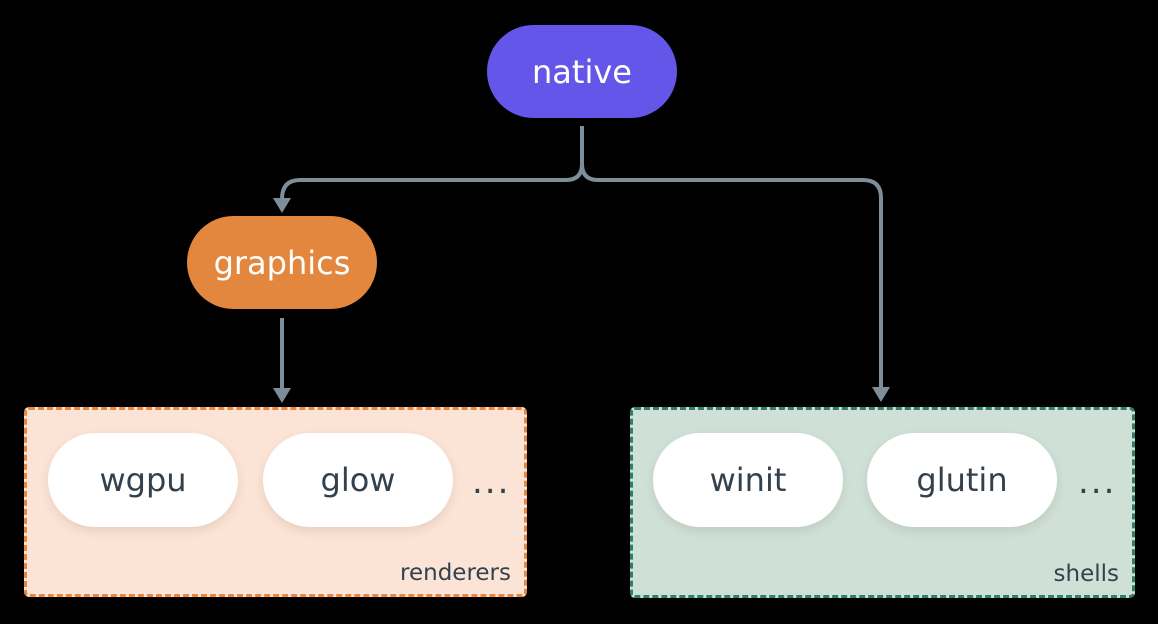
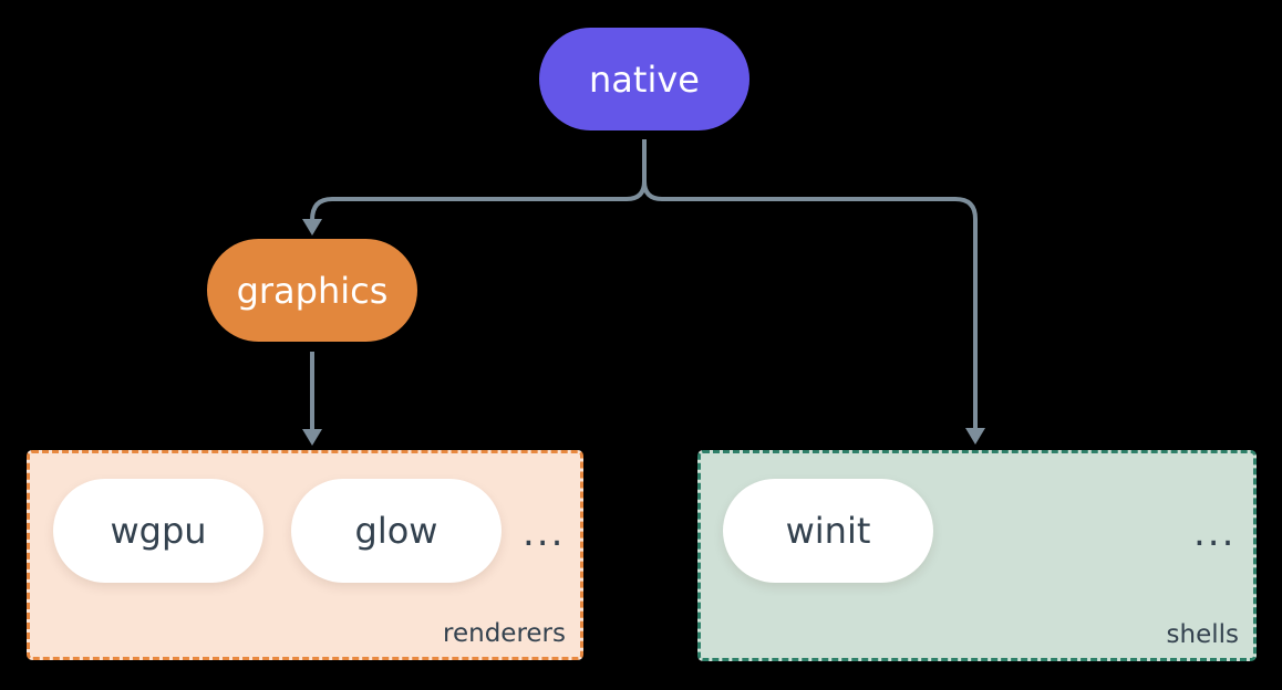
  native
  graphics
  wgpu
  glow
  ...
  renderers
  winit
- glutin
  ...
  shells
